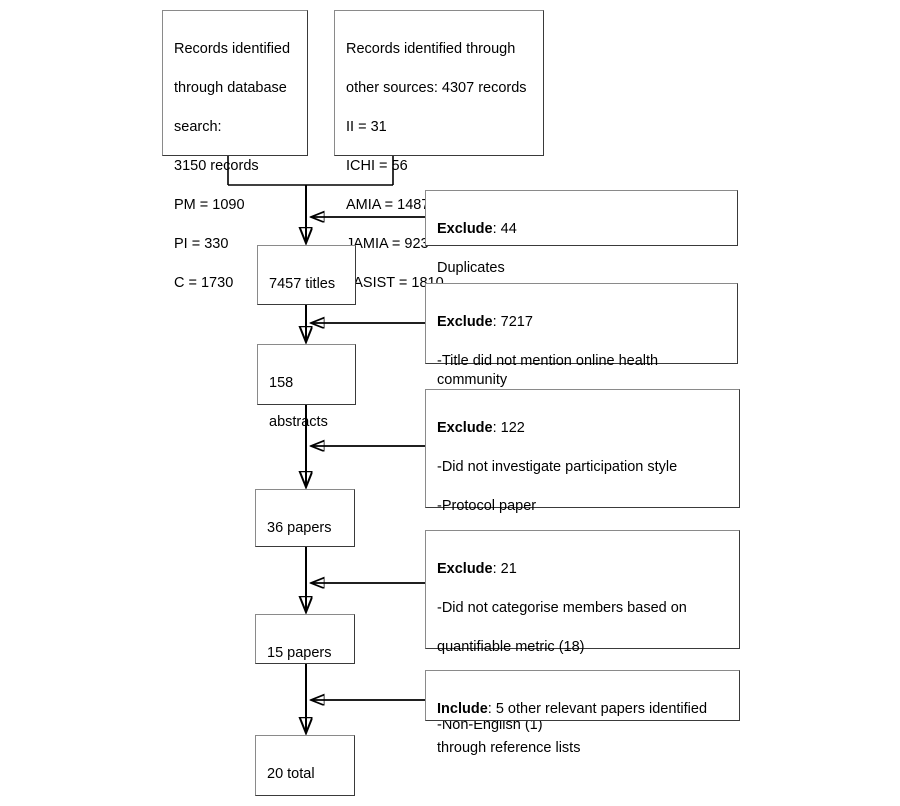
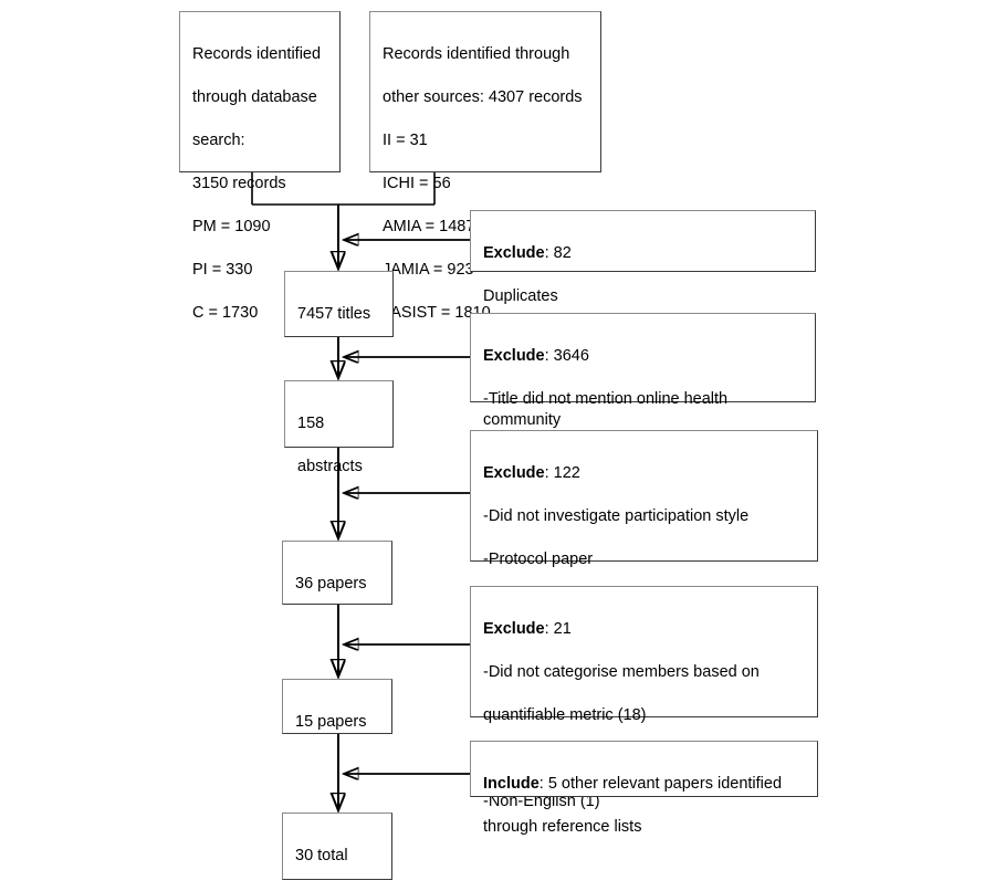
  Records identified
  through database
  search:
  3150 records
  PM = 1090
  PI = 330
  C = 1730
  Records identified through
  other sources: 4307 records
  II = 31
  ICHI = 56
  AMIA = 148
  JAMIA = 92
  ASIST = 18
  7457 titles
  158
  abstracts
  36 papers
  15 papers
- 20 total
+ 30 total
- Exclude: 44
+ Exclude: 82
  Duplicates
- Exclude: 7217
+ Exclude: 3646
  -Title did not mention online health community
  Exclude: 122
  -Did not investigate participation style
  -Protocol paper
  Exclude: 21
  -Did not categorise members based on
  quantifiable metric (18)
  -Non-English (1)
  Include: 5 other relevant papers identified
  through reference lists
